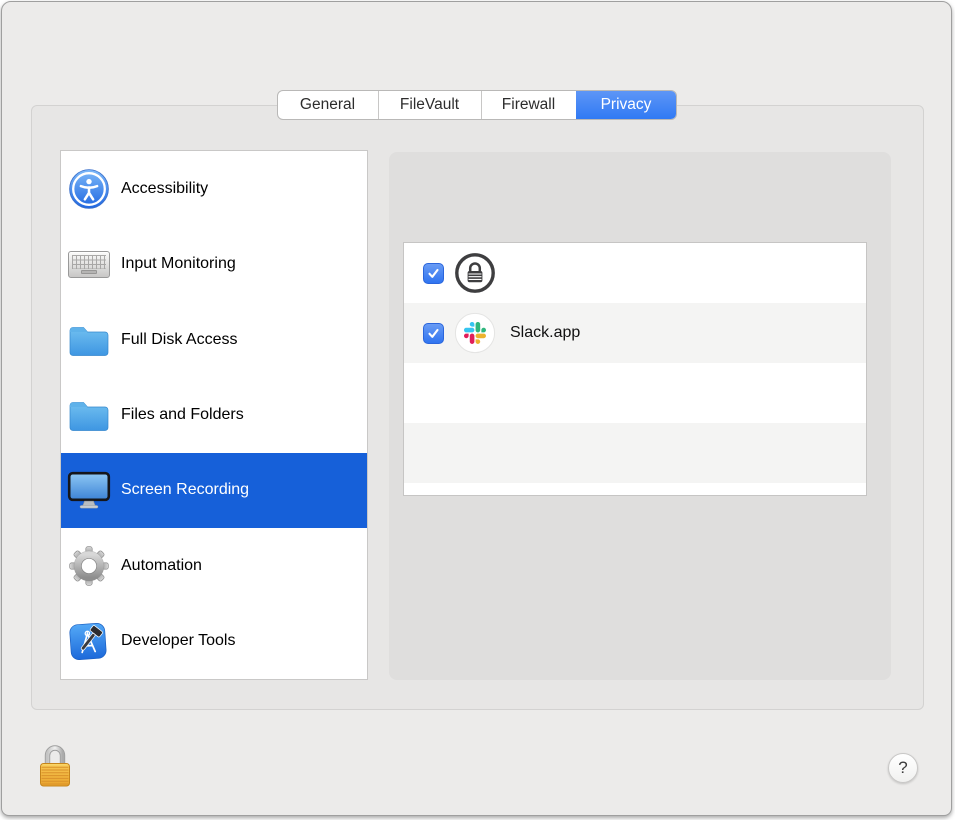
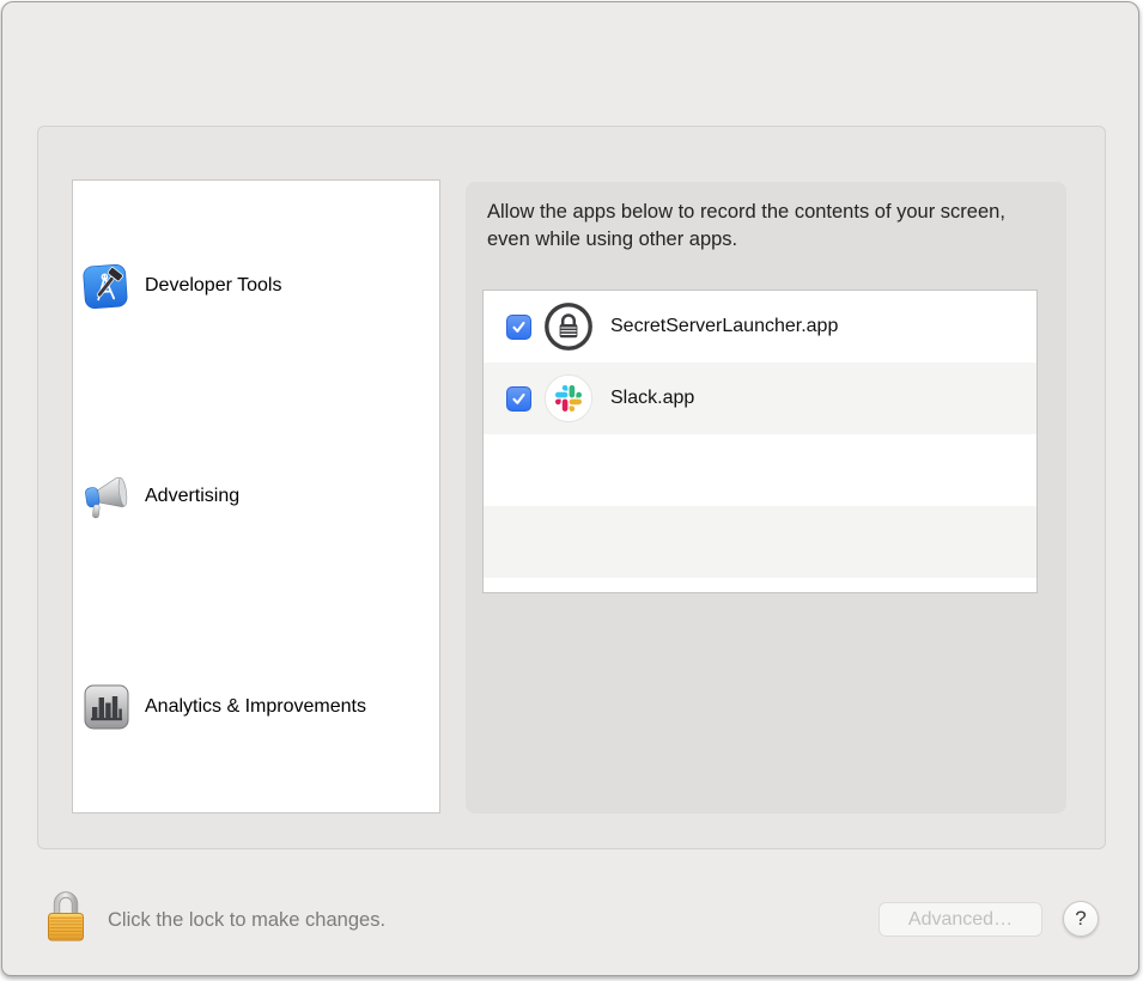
- General
- FileVault
- Firewall
- Privacy
- Accessibility
- Input Monitoring
- Full Disk Access
- Files and Folders
- Screen Recording
- Automation
  Developer Tools
+ Advertising
+ Analytics & Improvements
+ Allow the apps below to record the contents of your screen, even while using other apps.
+ SecretServerLauncher.app
  Slack.app
+ Click the lock to make changes.
+ Advanced…
  ?
